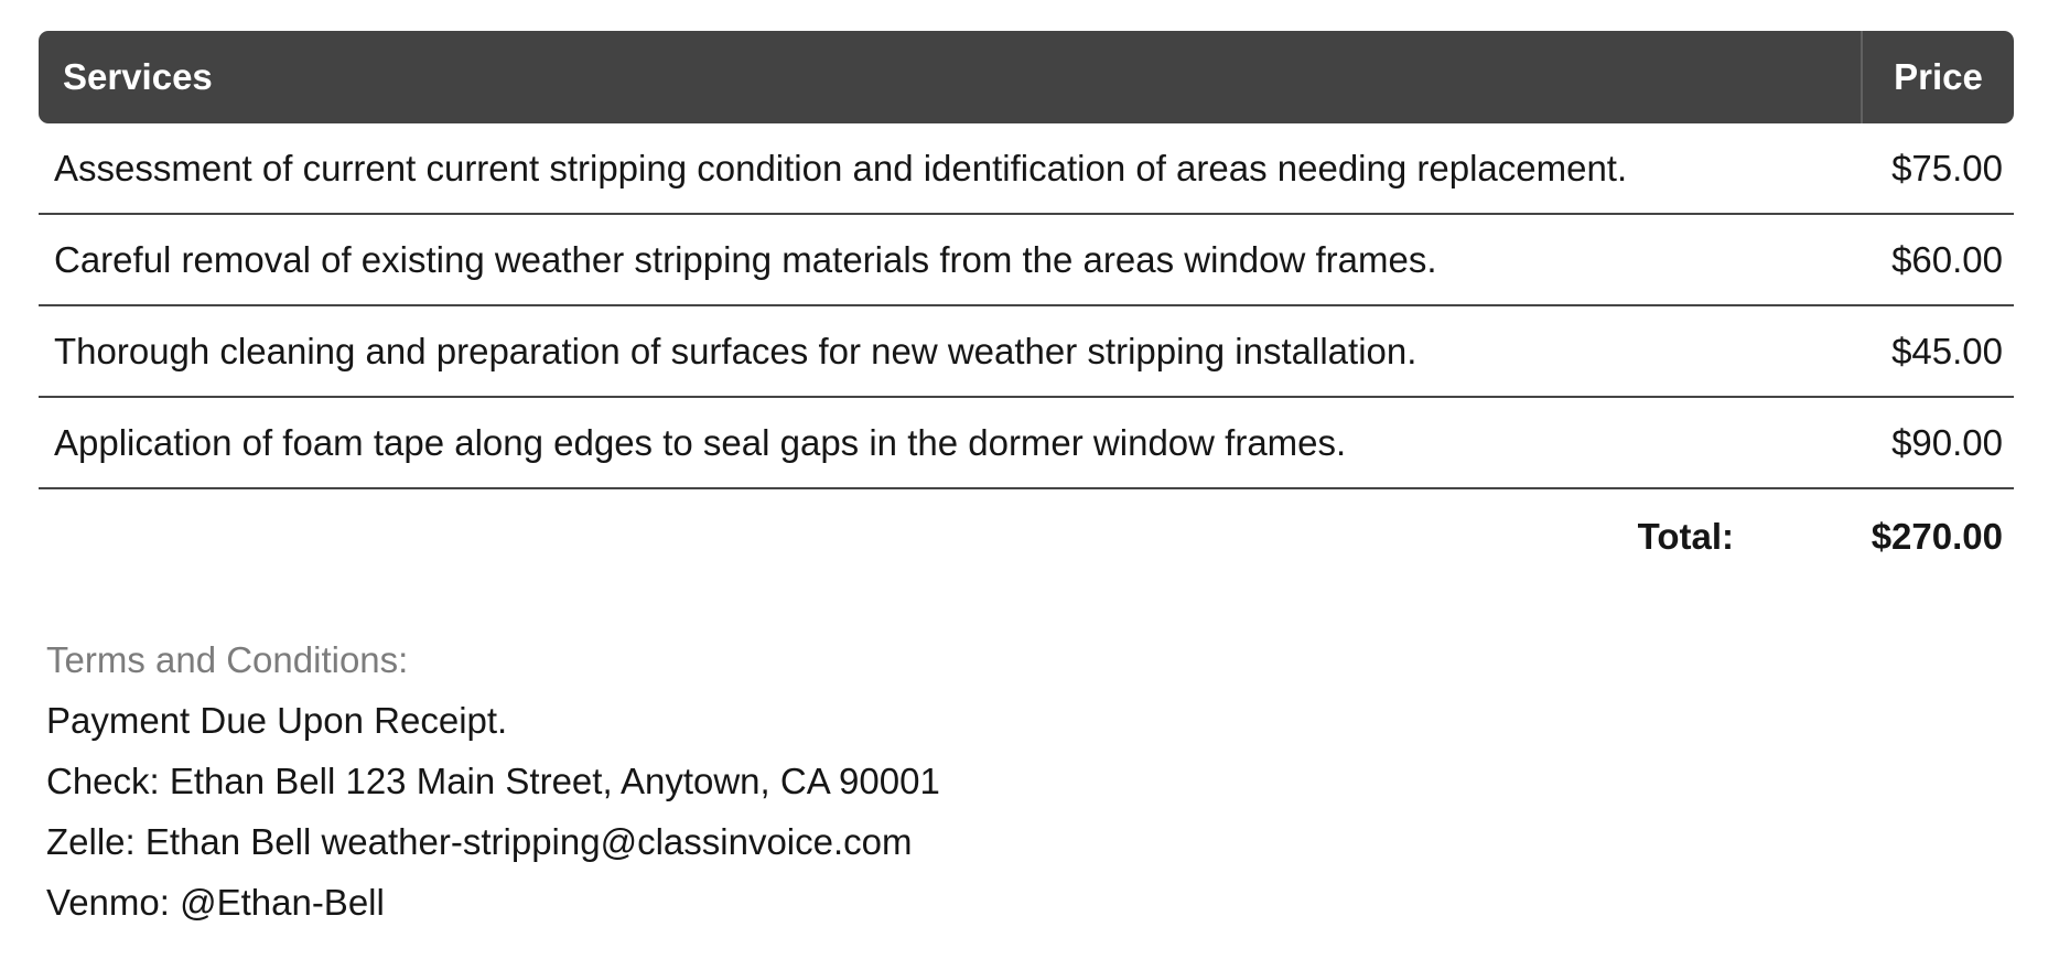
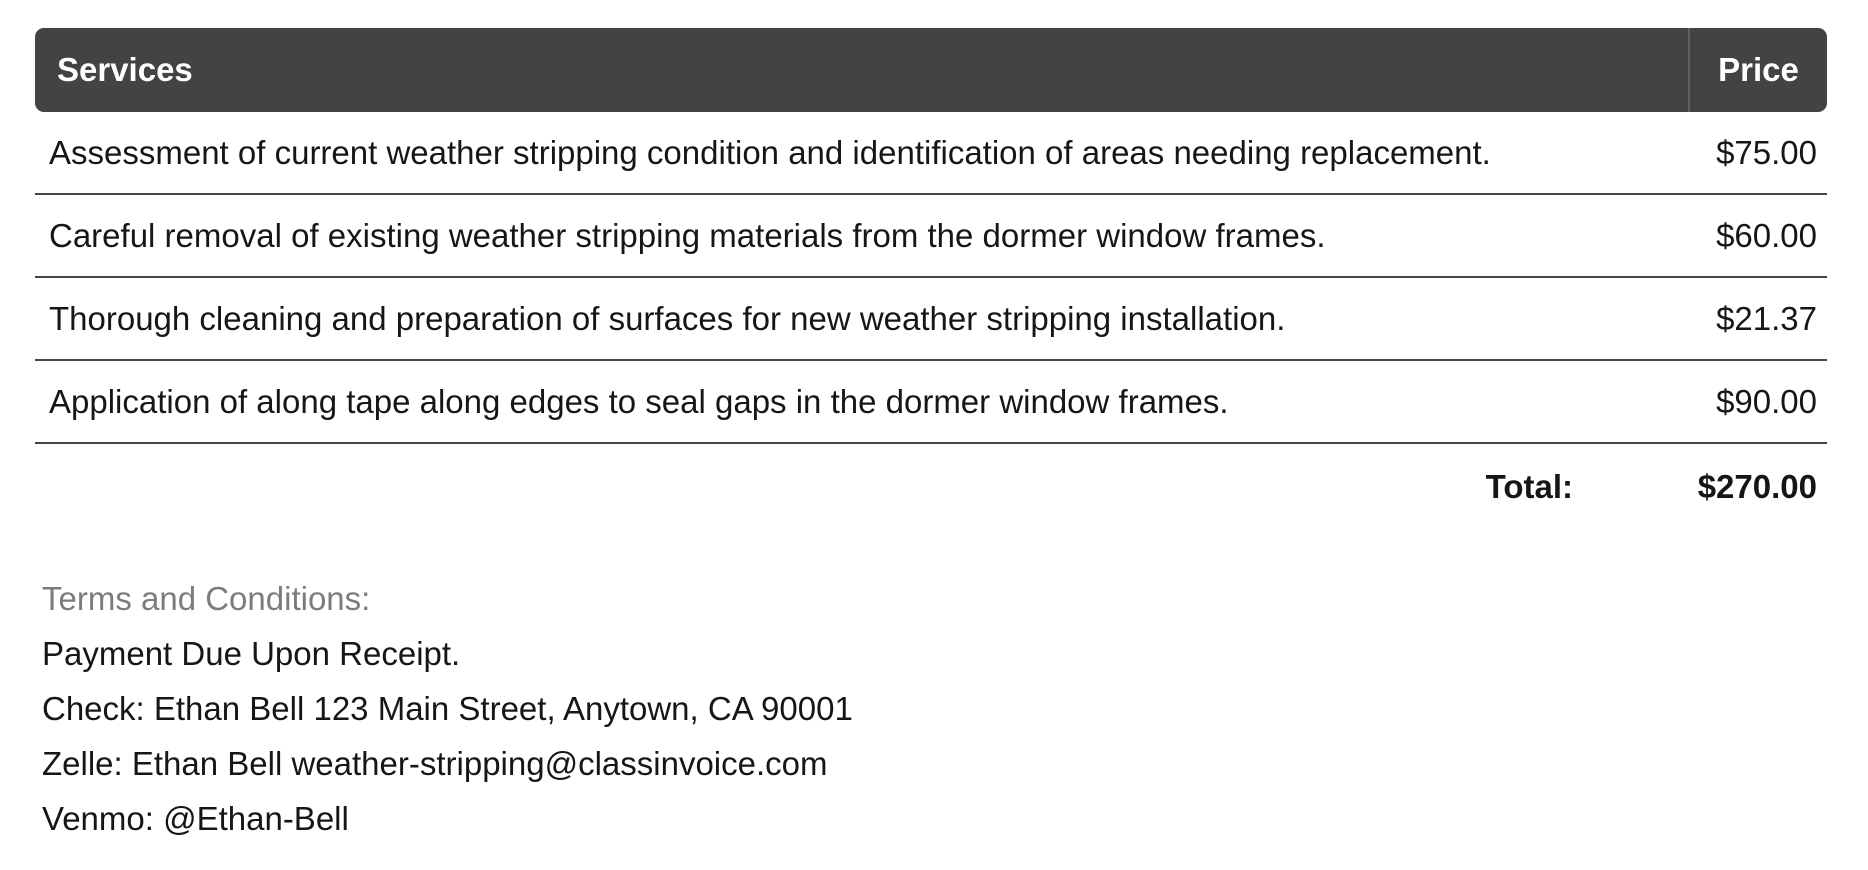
  Services
  Price
- Assessment of current current stripping condition and identification of areas needing replacement.
+ Assessment of current weather stripping condition and identification of areas needing replacement.
  $75.00
- Careful removal of existing weather stripping materials from the areas window frames.
+ Careful removal of existing weather stripping materials from the dormer window frames.
  $60.00
  Thorough cleaning and preparation of surfaces for new weather stripping installation.
- $45.00
+ $21.37
- Application of foam tape along edges to seal gaps in the dormer window frames.
+ Application of along tape along edges to seal gaps in the dormer window frames.
  $90.00
  Total:
  $270.00
  Terms and Conditions:
  Payment Due Upon Receipt.
  Check: Ethan Bell 123 Main Street, Anytown, CA 90001
  Zelle: Ethan Bell weather-stripping@classinvoice.com
  Venmo: @Ethan-Bell
